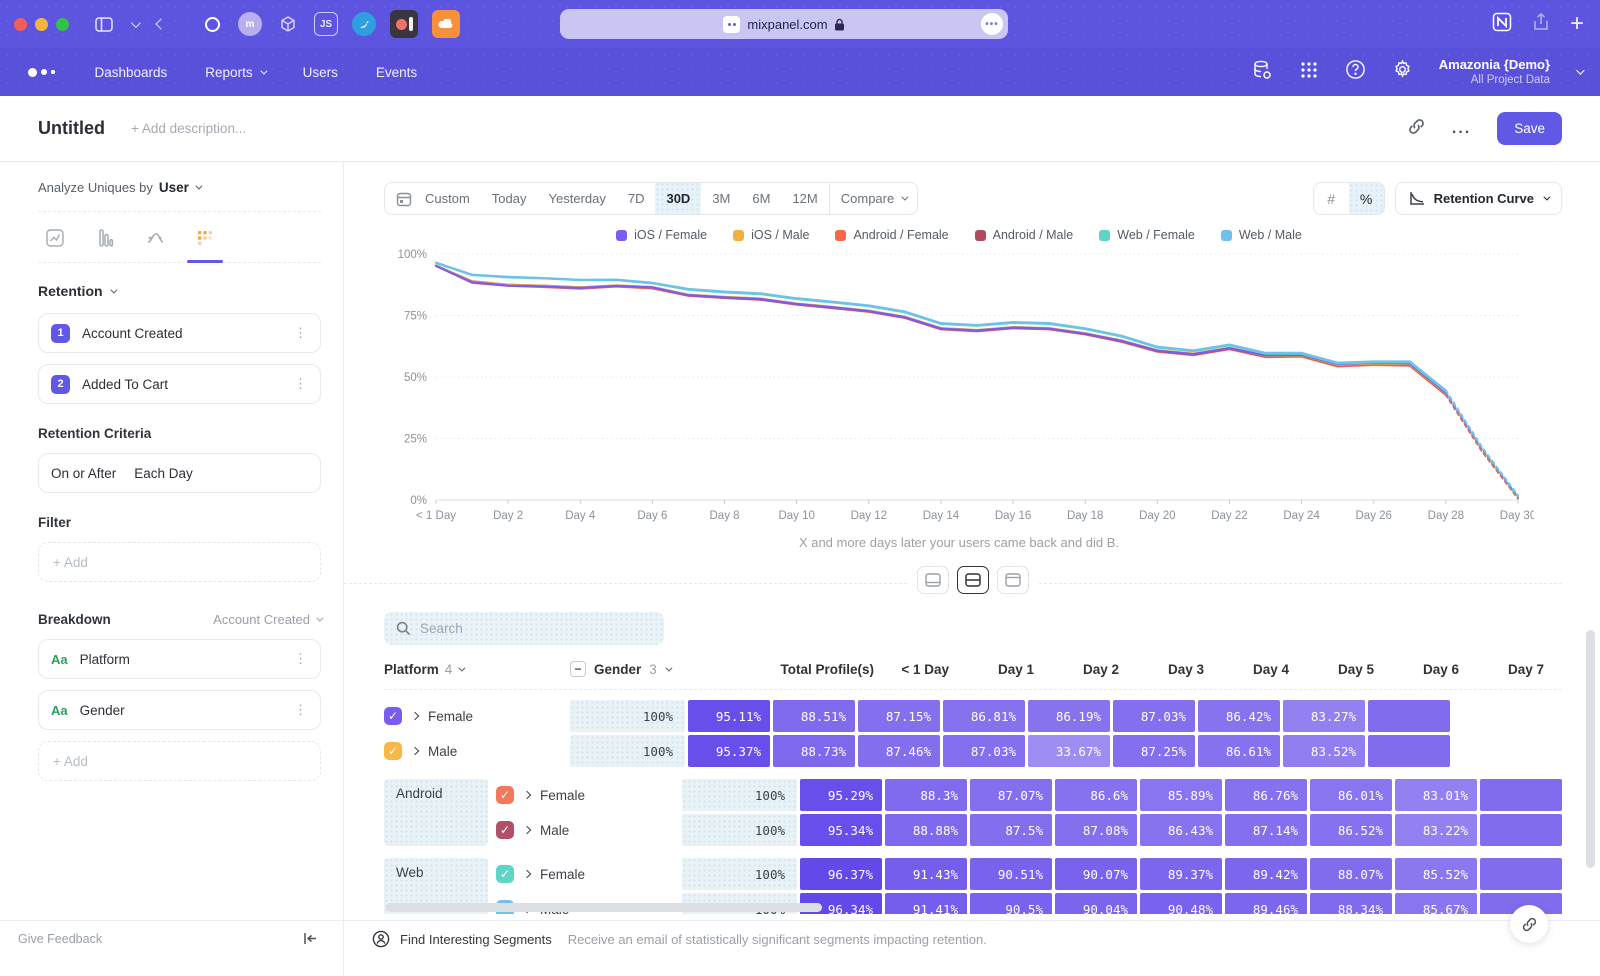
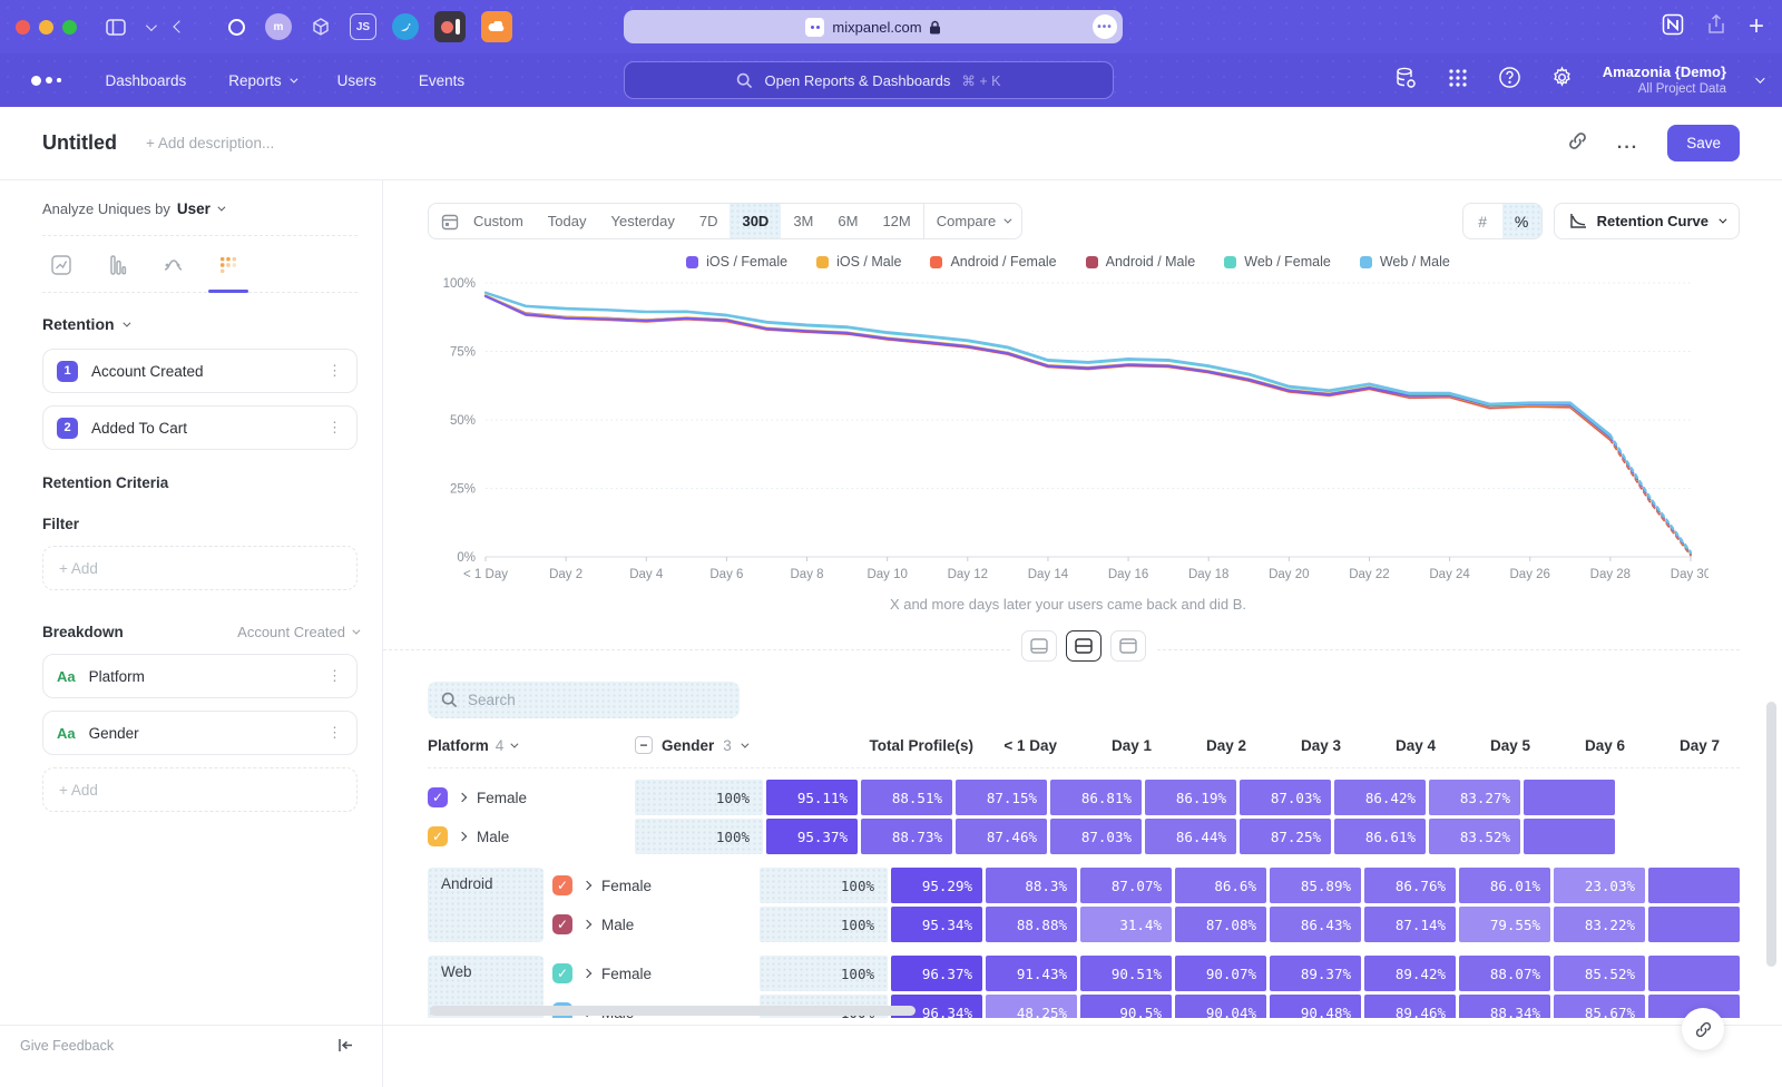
  m
  JS
  mixpanel.com
  •••
  +
  Dashboards
  Reports
  Users
  Events
+ Open Reports & Dashboards
+ ⌘ + K
  Amazonia {Demo}
  All Project Data
  Untitled
  + Add description...
  ...
  Save
  Analyze Uniques by
  User
  Retention
  1
  Account Created
  ⋮
  2
  Added To Cart
  ⋮
  Retention Criteria
- On or After
- Each Day
  Filter
  + Add
  Breakdown
  Account Created
  Aa
  Platform
  ⋮
  Aa
  Gender
  ⋮
  + Add
  Custom
  Today
  Yesterday
  7D
  30D
  3M
  6M
  12M
  Compare
  #
  %
  Retention Curve
  iOS / Female
  iOS / Male
  Android / Female
  Android / Male
  Web / Female
  Web / Male
  0%
  25%
  50%
  75%
  100%
  < 1 Day
  Day 2
  Day 4
  Day 6
  Day 8
  Day 10
  Day 12
  Day 14
  Day 16
  Day 18
  Day 20
  Day 22
  Day 24
  Day 26
  Day 28
  Day 30
  X and more days later your users came back and did B.
  Search
  Platform
  4
  −
  Gender
  3
  Total Profile(s)
  < 1 Day
  Day 1
  Day 2
  Day 3
  Day 4
  Day 5
  Day 6
  Day 7
  ✓
  Female
  100%
  95.11%
  88.51%
  87.15%
  86.81%
  86.19%
  87.03%
  86.42%
  83.27%
  ✓
  Male
  100%
  95.37%
  88.73%
  87.46%
  87.03%
- 33.67%
+ 86.44%
  87.25%
  86.61%
  83.52%
  Android
  ✓
  Female
  100%
  95.29%
  88.3%
  87.07%
  86.6%
  85.89%
  86.76%
  86.01%
- 83.01%
+ 23.03%
  ✓
  Male
  100%
  95.34%
  88.88%
- 87.5%
+ 31.4%
  87.08%
  86.43%
  87.14%
- 86.52%
+ 79.55%
  83.22%
  Web
  ✓
  Female
  100%
  96.37%
  91.43%
  90.51%
  90.07%
  89.37%
  89.42%
  88.07%
  85.52%
  96.34%
- 91.41%
+ 48.25%
  90.5%
  90.04%
  90.48%
  89.46%
  88.34%
  85.67%
  Give Feedback
- Find Interesting Segments
- Receive an email of statistically significant segments impacting retention.
